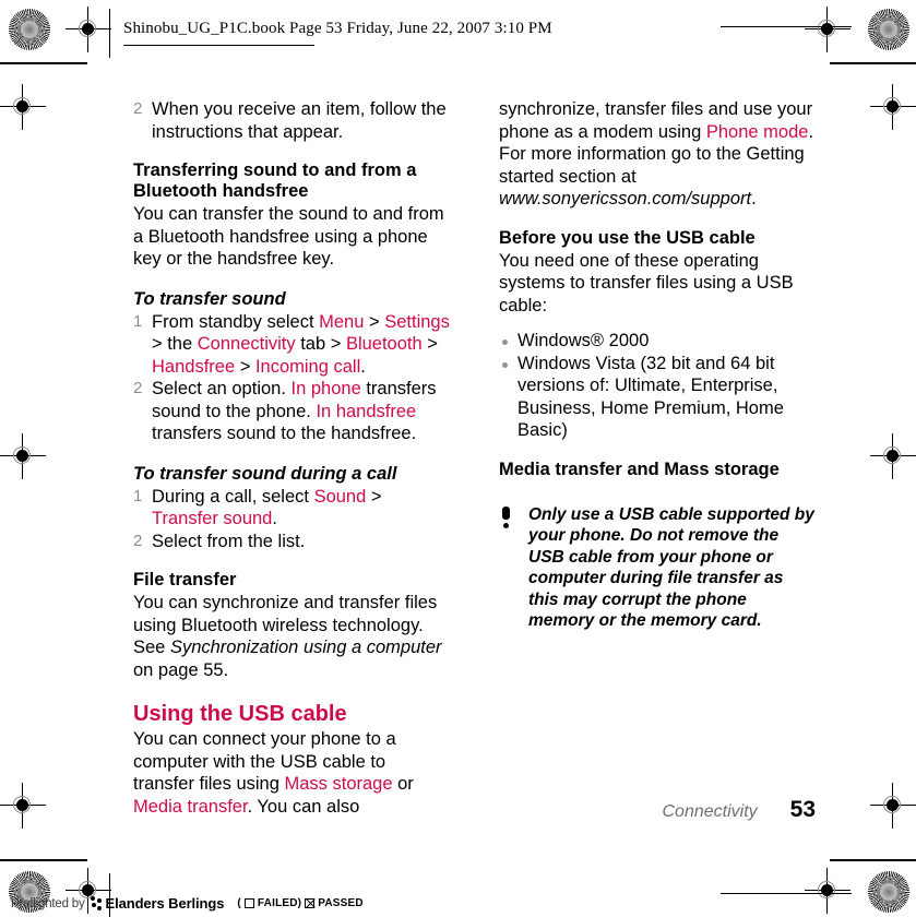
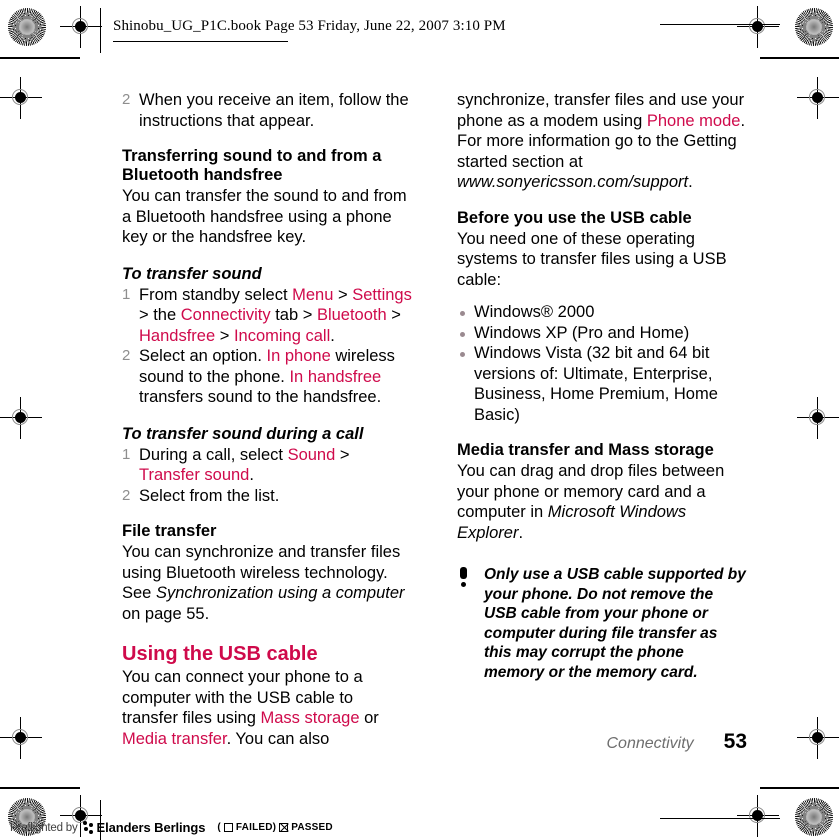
  Shinobu_UG_P1C.book Page 53 Friday, June 22, 2007 3:10 PM
  2
  When you receive an item, follow the instructions that appear.
  Transferring sound to and from a Bluetooth handsfree
  You can transfer the sound to and from a Bluetooth handsfree using a phone key or the handsfree key.
  To transfer sound
  1
  From standby select Menu > Settings > the Connectivity tab > Bluetooth > Handsfree > Incoming call.
  2
- Select an option. In phone transfers sound to the phone. In handsfree transfers sound to the handsfree.
+ Select an option. In phone wireless sound to the phone. In handsfree transfers sound to the handsfree.
  To transfer sound during a call
  1
  During a call, select Sound > Transfer sound.
  2
  Select from the list.
  File transfer
  You can synchronize and transfer files using Bluetooth wireless technology. See Synchronization using a computer on page 55.
  Using the USB cable
  You can connect your phone to a computer with the USB cable to transfer files using Mass storage or Media transfer. You can also
  synchronize, transfer files and use your phone as a modem using Phone mode. For more information go to the Getting started section at www.sonyericsson.com/support.
  Before you use the USB cable
  You need one of these operating systems to transfer files using a USB cable:
  Windows® 2000
+ Windows XP (Pro and Home)
  Windows Vista (32 bit and 64 bit versions of: Ultimate, Enterprise, Business, Home Premium, Home Basic)
  Media transfer and Mass storage
+ You can drag and drop files between your phone or memory card and a computer in Microsoft Windows Explorer.
  Only use a USB cable supported by your phone. Do not remove the USB cable from your phone or computer during file transfer as this may corrupt the phone memory or the memory card.
  Connectivity
  53
  Preflighted by
  Elanders Berlings
  (
  FAILED
  )
  PASSED
